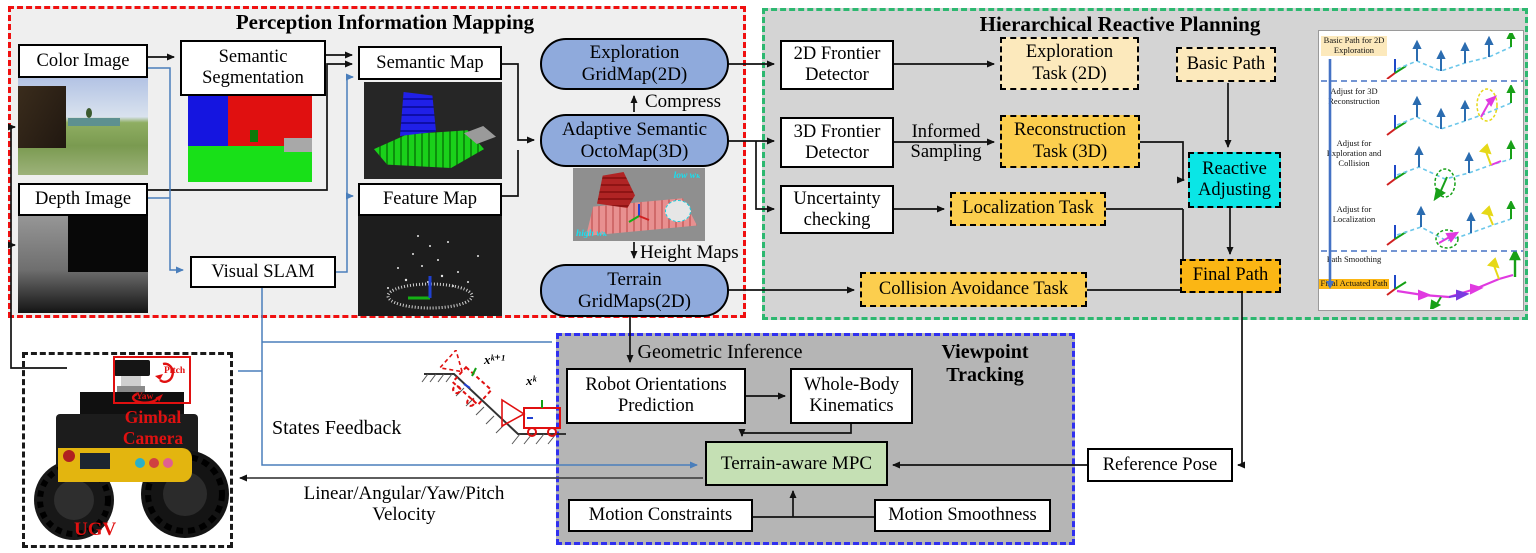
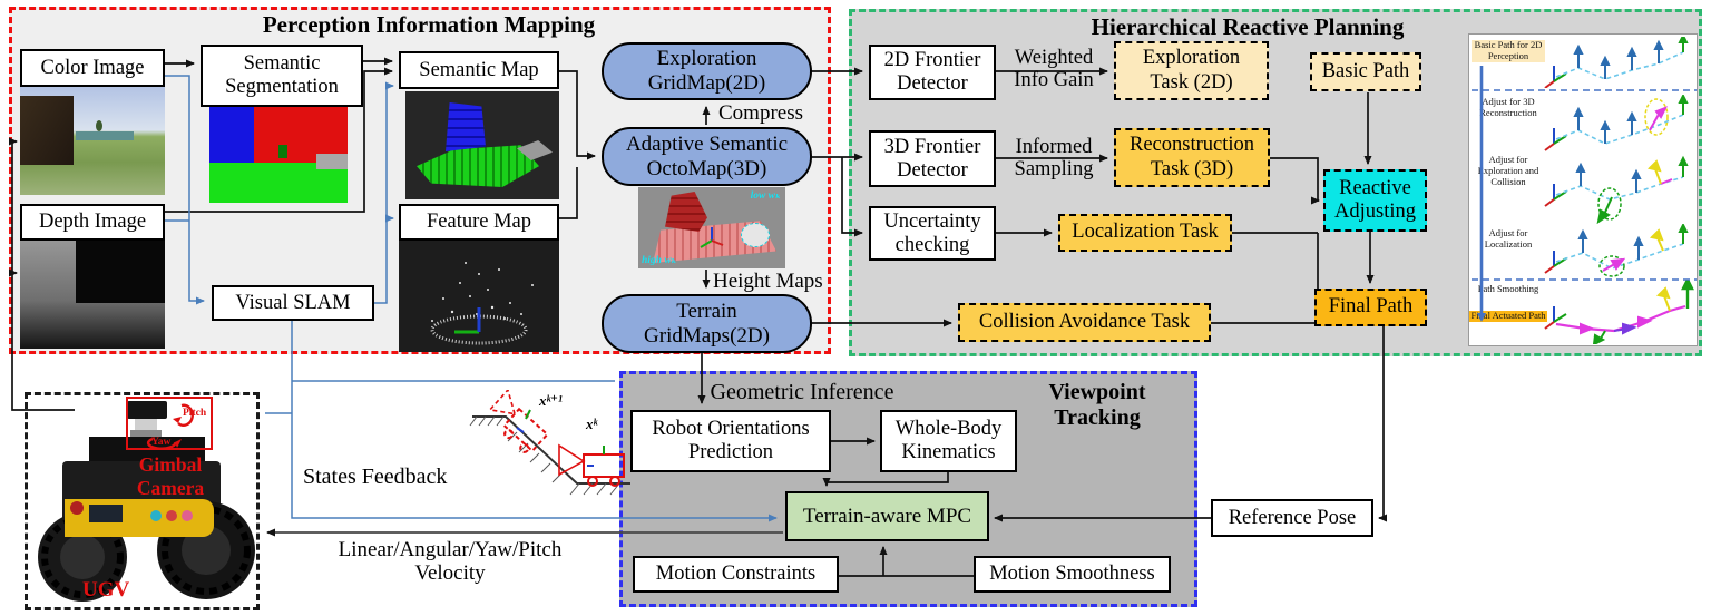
  Perception Information Mapping
  Hierarchical Reactive Planning
  Viewpoint Tracking
  Color Image
  Semantic Segmentation
  Semantic Map
  Depth Image
  Visual SLAM
  Feature Map
  Exploration GridMap(2D)
  Adaptive Semantic OctoMap(3D)
  Terrain GridMaps(2D)
  Compress
  Height Maps
  low wₖ
  high wₖ
  2D Frontier Detector
+ Weighted Info Gain
  Exploration Task (2D)
  Basic Path
  3D Frontier Detector
  Informed Sampling
  Reconstruction Task (3D)
  Uncertainty checking
  Localization Task
  Reactive Adjusting
  Collision Avoidance Task
  Final Path
- Basic Path for 2D Exploration
+ Basic Path for 2D Perception
  Adjust for 3D econstruction
  Adjust for xploration and Collision
  Adjust for Localization
  ath Smoothing
  Fial Actuated Path
  Geometric Inference
  Robot Orientations Prediction
  Whole-Body Kinematics
  Terrain-aware MPC
  Motion Constraints
  Motion Smoothness
  Reference Pose
  States Feedback
  Linear/Angular/Yaw/Pitch
  Velocity
  xᵏ⁺¹
  xᵏ
  Pitch
  Yaw
  Gimbal Camera
  UGV
